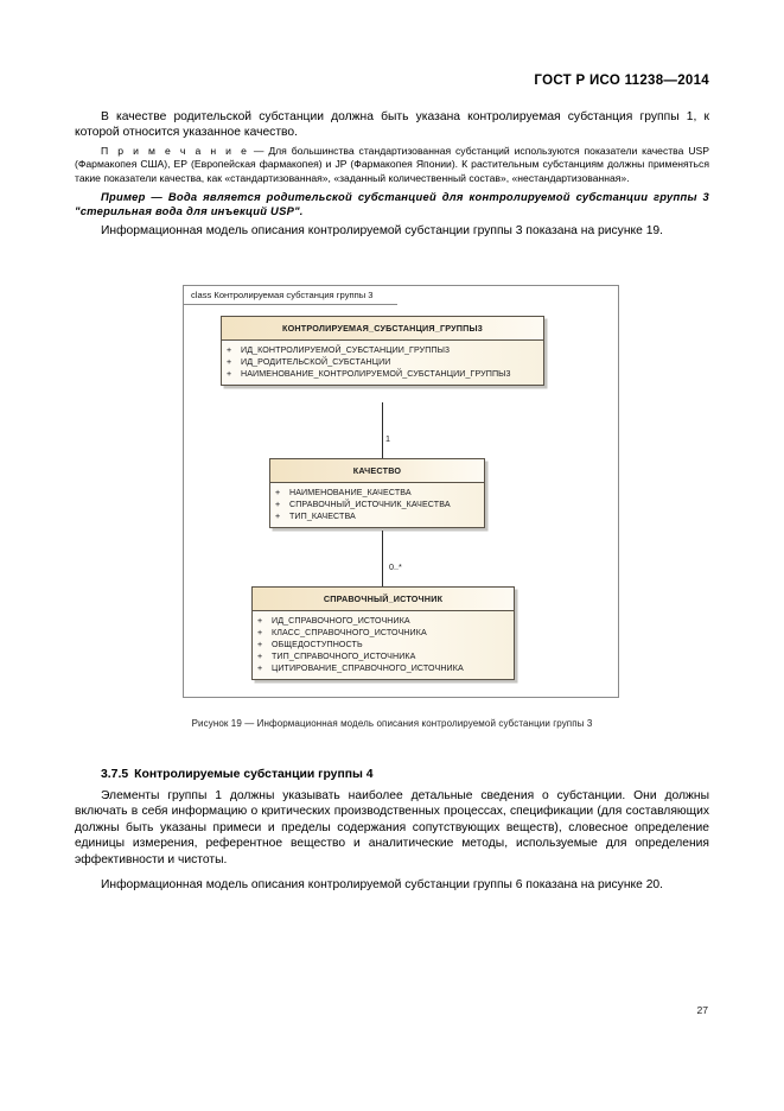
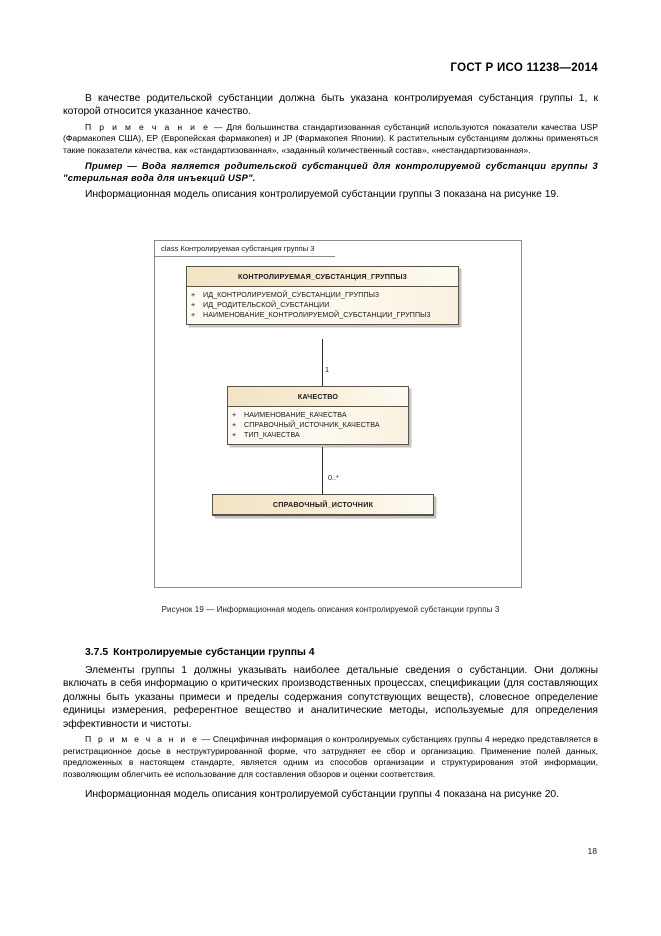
  ГОСТ Р ИСО 11238—2014
  В качестве родительской субстанции должна быть указана контролируемая субстанция группы 1, к которой относится указанное качество.
  П р и м е ч а н и е — Для большинства стандартизованная субстанций используются показатели качества USP (Фармакопея США), ЕР (Европейская фармакопея) и JP (Фармакопея Японии). К растительным субстанциям должны применяться такие показатели качества, как «стандартизованная», «заданный количественный состав», «нестандартизованная».
  Пример — Вода является родительской субстанцией для контролируемой субстанции группы 3 "стерильная вода для инъекций USP".
  Информационная модель описания контролируемой субстанции группы 3 показана на рисунке 19.
  class Контролируемая субстанция группы 3
  1
  0..*
  КОНТРОЛИРУЕМАЯ_СУБСТАНЦИЯ_ГРУППЫ3
  + ИД_КОНТРОЛИРУЕМОЙ_СУБСТАНЦИИ_ГРУППЫ3
  + ИД_РОДИТЕЛЬСКОЙ_СУБСТАНЦИИ
  + НАИМЕНОВАНИЕ_КОНТРОЛИРУЕМОЙ_СУБСТАНЦИИ_ГРУППЫ3
  КАЧЕСТВО
  + НАИМЕНОВАНИЕ_КАЧЕСТВА
  + СПРАВОЧНЫЙ_ИСТОЧНИК_КАЧЕСТВА
  + ТИП_КАЧЕСТВА
  СПРАВОЧНЫЙ_ИСТОЧНИК
- + ИД_СПРАВОЧНОГО_ИСТОЧНИКА
- + КЛАСС_СПРАВОЧНОГО_ИСТОЧНИКА
- + ОБЩЕДОСТУПНОСТЬ
- + ТИП_СПРАВОЧНОГО_ИСТОЧНИКА
- + ЦИТИРОВАНИЕ_СПРАВОЧНОГО_ИСТОЧНИКА
  Рисунок 19 — Информационная модель описания контролируемой субстанции группы 3
  3.7.5 Контролируемые субстанции группы 4
  Элементы группы 1 должны указывать наиболее детальные сведения о субстанции. Они должны включать в себя информацию о критических производственных процессах, спецификации (для составляющих должны быть указаны примеси и пределы содержания сопутствующих веществ), словесное определение единицы измерения, референтное вещество и аналитические методы, используемые для определения эффективности и чистоты.
+ П р и м е ч а н и е — Специфичная информация о контролируемых субстанциях группы 4 нередко представляется в регистрационное досье в неструктурированной форме, что затрудняет ее сбор и организацию. Применение полей данных, предложенных в настоящем стандарте, является одним из способов организации и структурирования этой информации, позволяющим облегчить ее использование для составления обзоров и оценки соответствия.
- Информационная модель описания контролируемой субстанции группы 6 показана на рисунке 20.
+ Информационная модель описания контролируемой субстанции группы 4 показана на рисунке 20.
- 27
+ 18
